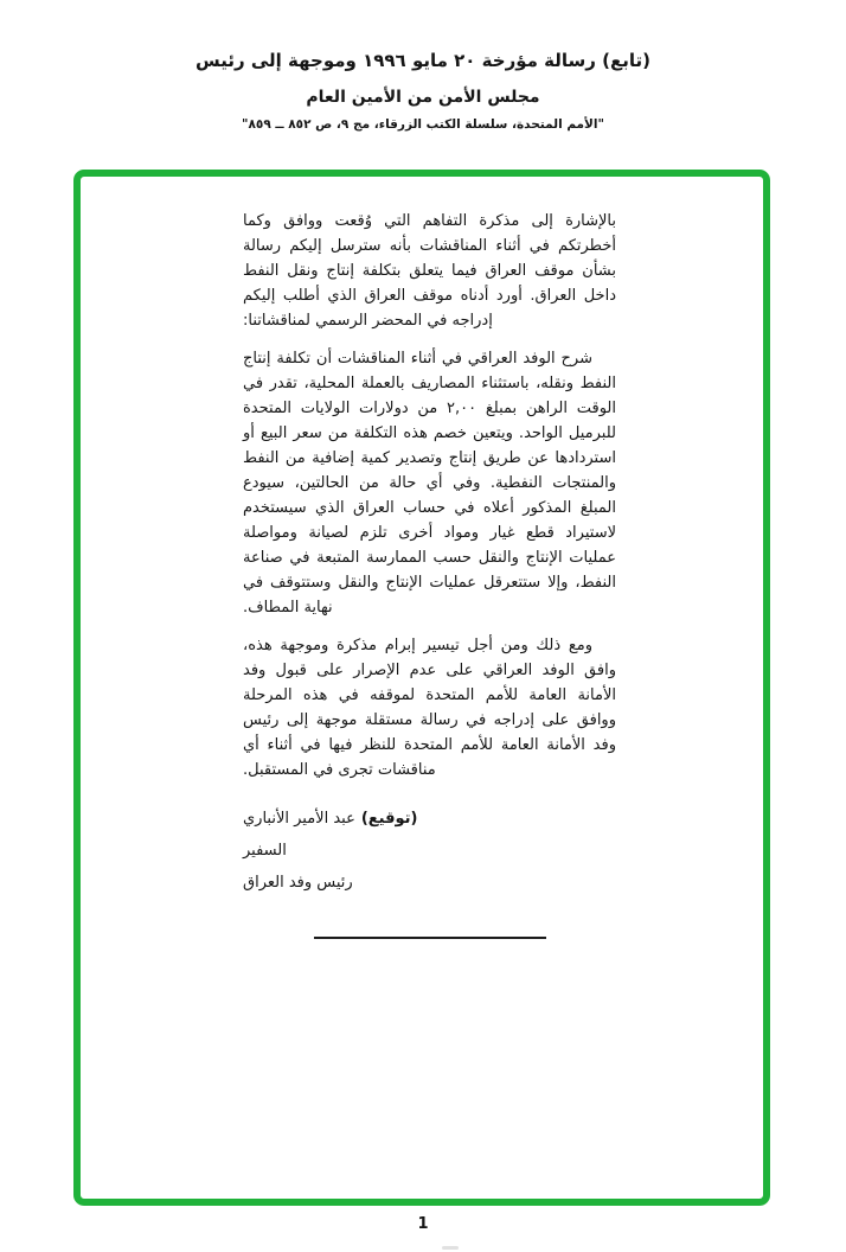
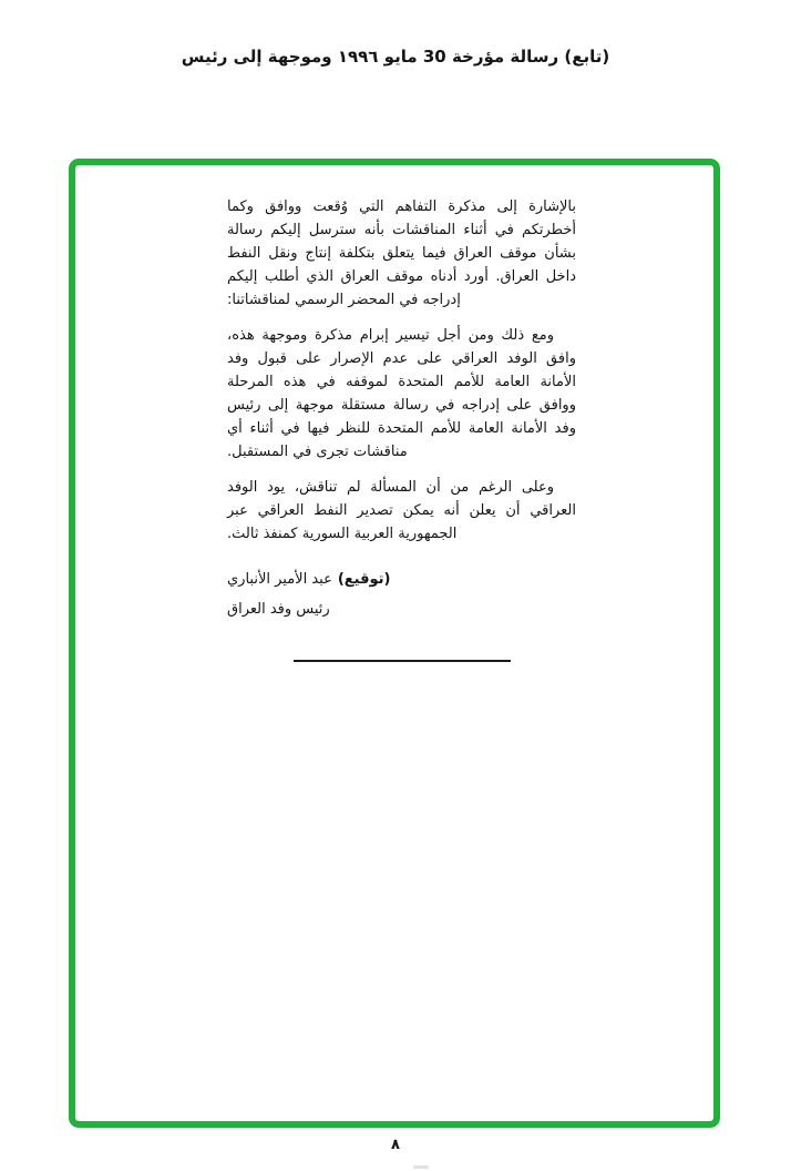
- (تابع) رسالة مؤرخة ٢٠ مايو ١٩٩٦ وموجهة إلى رئيس
+ (تابع) رسالة مؤرخة 30 مايو ١٩٩٦ وموجهة إلى رئيس
- مجلس الأمن من الأمين العام
- "الأمم المتحدة، سلسلة الكتب الزرقاء، مج ٩، ص ٨٥٢ ــ ٨٥٩"
  بالإشارة إلى مذكرة التفاهم التي وُقعت ووافق وكما أخطرتكم في أثناء المناقشات بأنه سترسل إليكم رسالة بشأن موقف العراق فيما يتعلق بتكلفة إنتاج ونقل النفط داخل العراق. أورد أدناه موقف العراق الذي أطلب إليكم إدراجه في المحضر الرسمي لمناقشاتنا:
- شرح الوفد العراقي في أثناء المناقشات أن تكلفة إنتاج النفط ونقله، باستثناء المصاريف بالعملة المحلية، تقدر في الوقت الراهن بمبلغ ٢,٠٠ من دولارات الولايات المتحدة للبرميل الواحد. ويتعين خصم هذه التكلفة من سعر البيع أو استردادها عن طريق إنتاج وتصدير كمية إضافية من النفط والمنتجات النفطية. وفي أي حالة من الحالتين، سيودع المبلغ المذكور أعلاه في حساب العراق الذي سيستخدم لاستيراد قطع غيار ومواد أخرى تلزم لصيانة ومواصلة عمليات الإنتاج والنقل حسب الممارسة المتبعة في صناعة النفط، وإلا ستتعرقل عمليات الإنتاج والنقل وستتوقف في نهاية المطاف.
  ومع ذلك ومن أجل تيسير إبرام مذكرة وموجهة هذه، وافق الوفد العراقي على عدم الإصرار على قبول وفد الأمانة العامة للأمم المتحدة لموقفه في هذه المرحلة ووافق على إدراجه في رسالة مستقلة موجهة إلى رئيس وفد الأمانة العامة للأمم المتحدة للنظر فيها في أثناء أي مناقشات تجرى في المستقبل.
+ وعلى الرغم من أن المسألة لم تناقش، يود الوفد العراقي أن يعلن أنه يمكن تصدير النفط العراقي عبر الجمهورية العربية السورية كمنفذ ثالث.
  (توقيع)عبد الأمير الأنباري
- السفير
  رئيس وفد العراق
- 1
+ ٨
